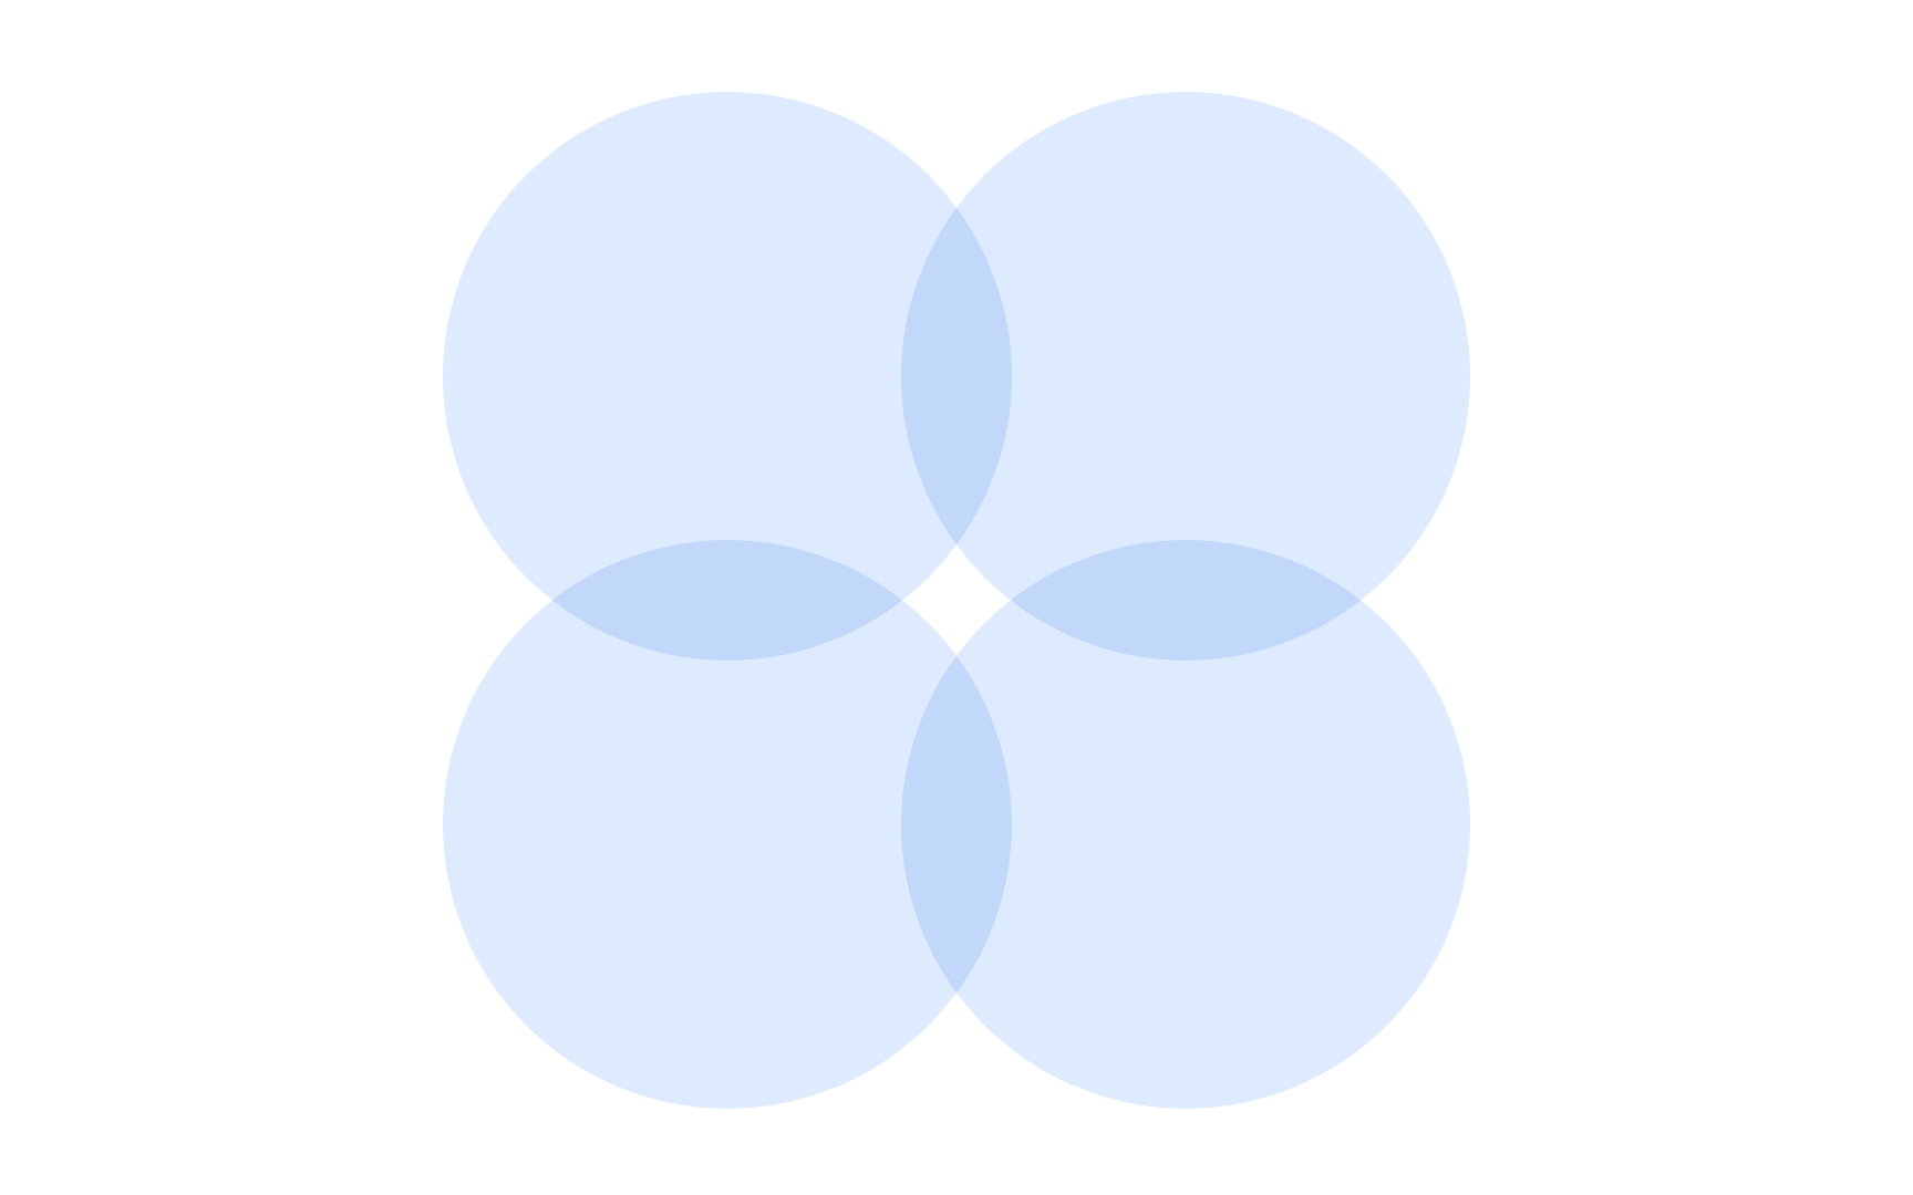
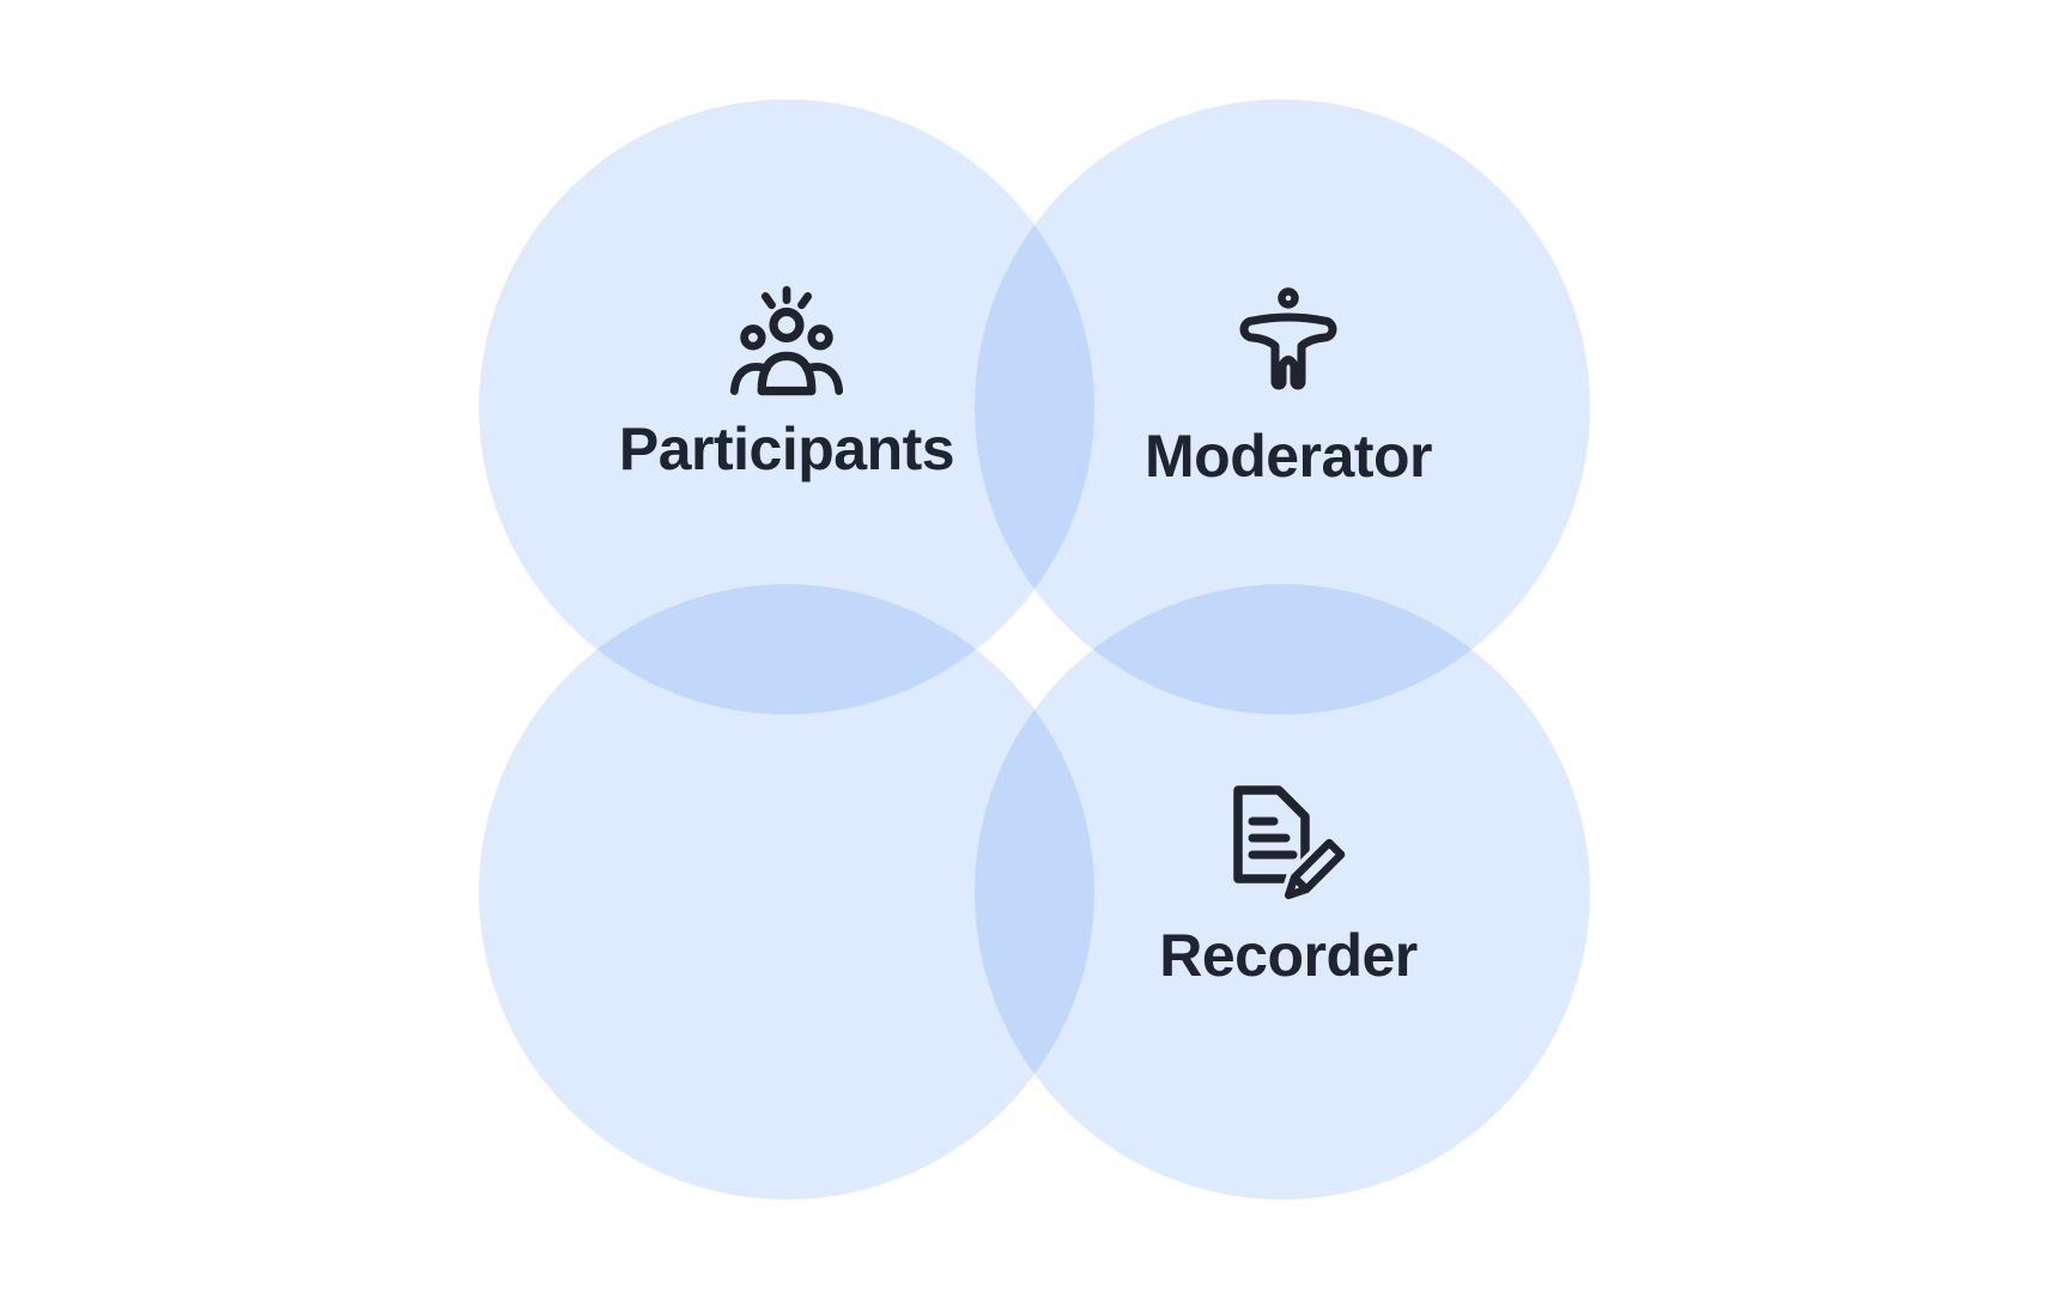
+ Participants
+ Moderator
+ Recorder
